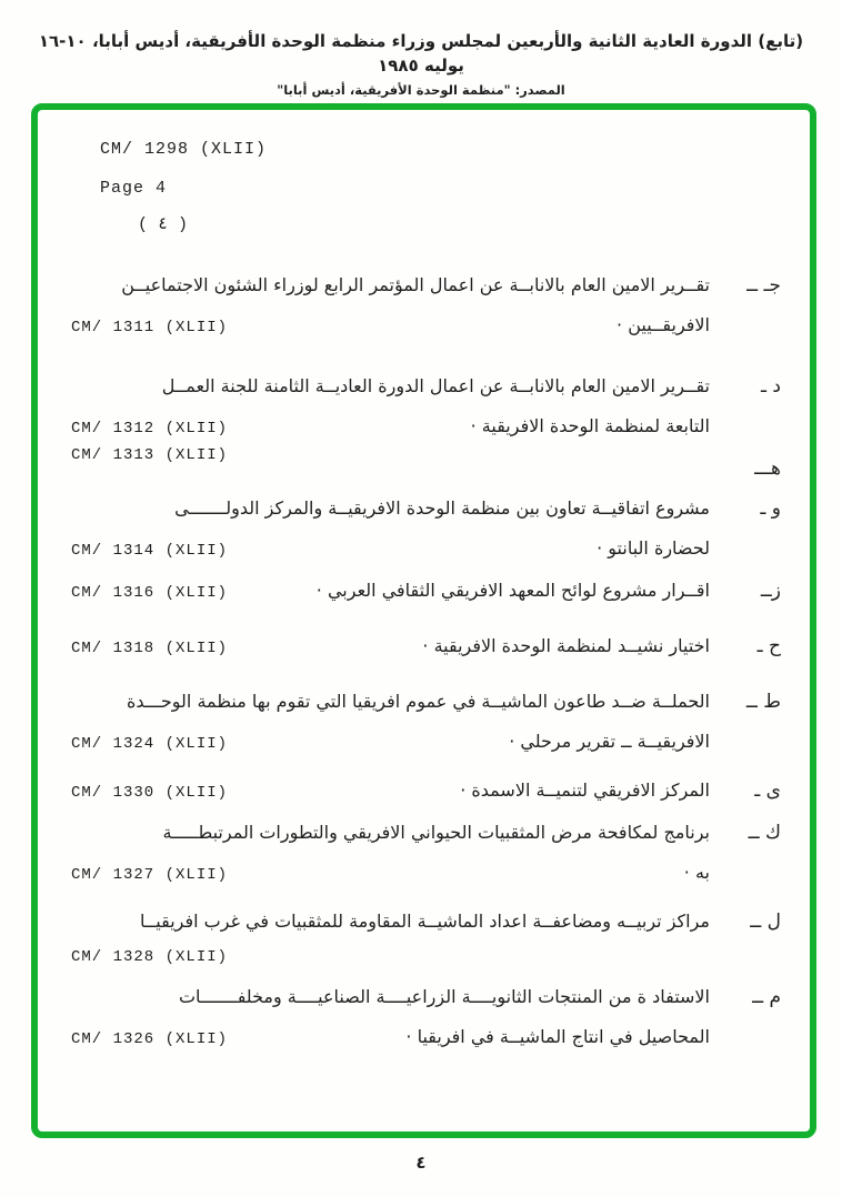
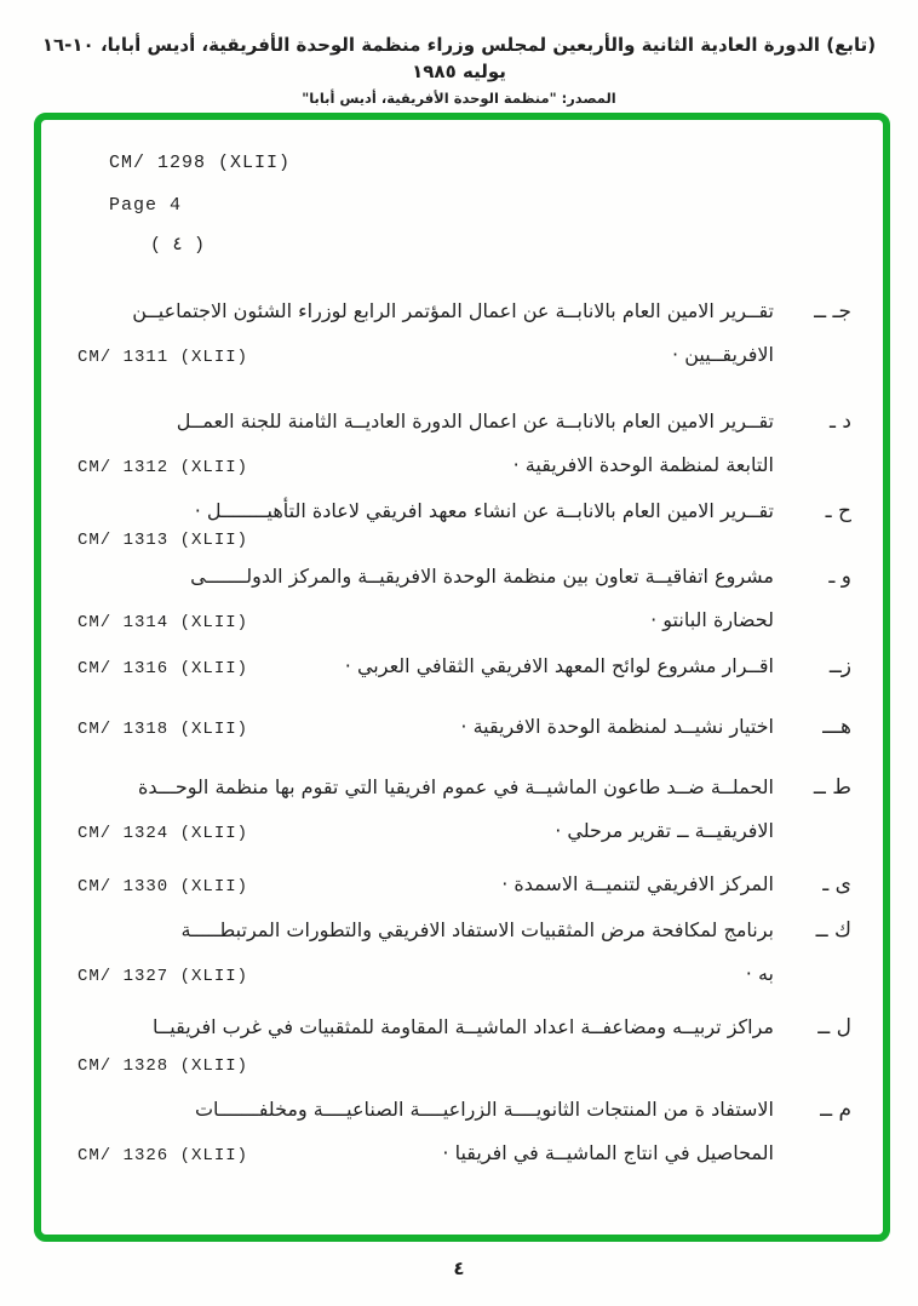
  (تابع) الدورة العادية الثانية والأربعين لمجلس وزراء منظمة الوحدة الأفريقية، أديس أبابا، ١٠-١٦ يوليه ١٩٨٥
  المصدر: "منظمة الوحدة الأفريقية، أديس أبابا"
  CM/ 1298 (XLII)
  Page 4
  ( ٤ )
  جـ ــ
  تقــرير الامين العام بالانابــة عن اعمال المؤتمر الرابع لوزراء الشئون الاجتماعيــن
  الافريقــيين ·
  CM/ 1311 (XLII)
  د ـ
  تقــرير الامين العام بالانابــة عن اعمال الدورة العاديــة الثامنة للجنة العمــل
  التابعة لمنظمة الوحدة الافريقية ·
  CM/ 1312 (XLII)
- هـــ
+ ح ـ
+ تقــرير الامين العام بالانابــة عن انشاء معهد افريقي لاعادة التأهيــــــــل ·
  CM/ 1313 (XLII)
  و ـ
  مشروع اتفاقيــة تعاون بين منظمة الوحدة الافريقيــة والمركز الدولـــــــى
  لحضارة البانتو ·
  CM/ 1314 (XLII)
  زــ
  اقــرار مشروع لوائح المعهد الافريقي الثقافي العربي ·
  CM/ 1316 (XLII)
- ح ـ
+ هـــ
  اختيار نشيــد لمنظمة الوحدة الافريقية ·
  CM/ 1318 (XLII)
  ط ــ
  الحملــة ضــد طاعون الماشيــة في عموم افريقيا التي تقوم بها منظمة الوحـــدة
  الافريقيــة ــ تقرير مرحلي ·
  CM/ 1324 (XLII)
  ى ـ
  المركز الافريقي لتنميــة الاسمدة ·
  CM/ 1330 (XLII)
  ك ــ
- برنامج لمكافحة مرض المثقبيات الحيواني الافريقي والتطورات المرتبطـــــة
+ برنامج لمكافحة مرض المثقبيات الاستفاد الافريقي والتطورات المرتبطـــــة
  به ·
  CM/ 1327 (XLII)
  ل ــ
  مراكز تربيــه ومضاعفــة اعداد الماشيــة المقاومة للمثقبيات في غرب افريقيــا
  CM/ 1328 (XLII)
  م ــ
  الاستفاد ة من المنتجات الثانويــــة الزراعيــــة الصناعيــــة ومخلفـــــــات
  المحاصيل في انتاج الماشيــة في افريقيا ·
  CM/ 1326 (XLII)
  ٤
